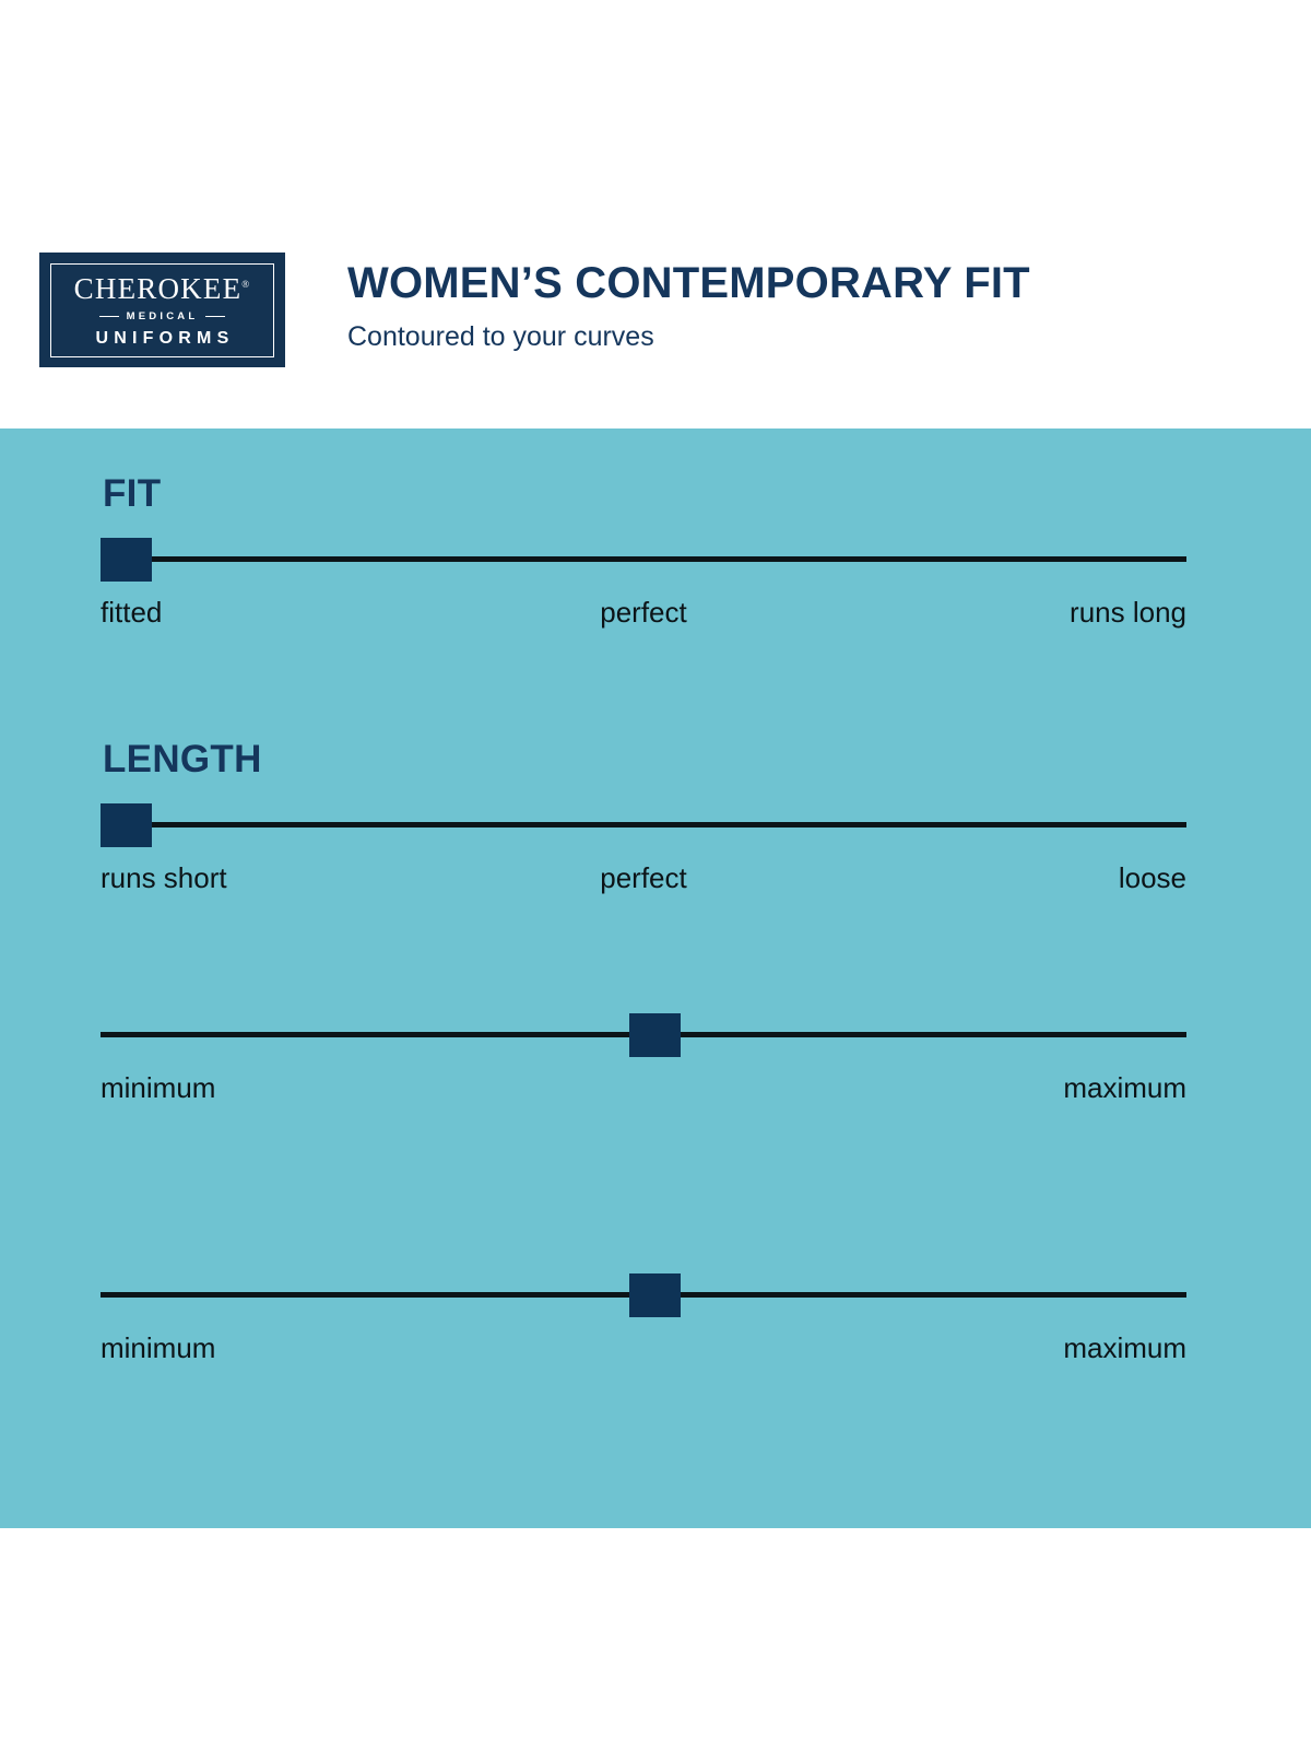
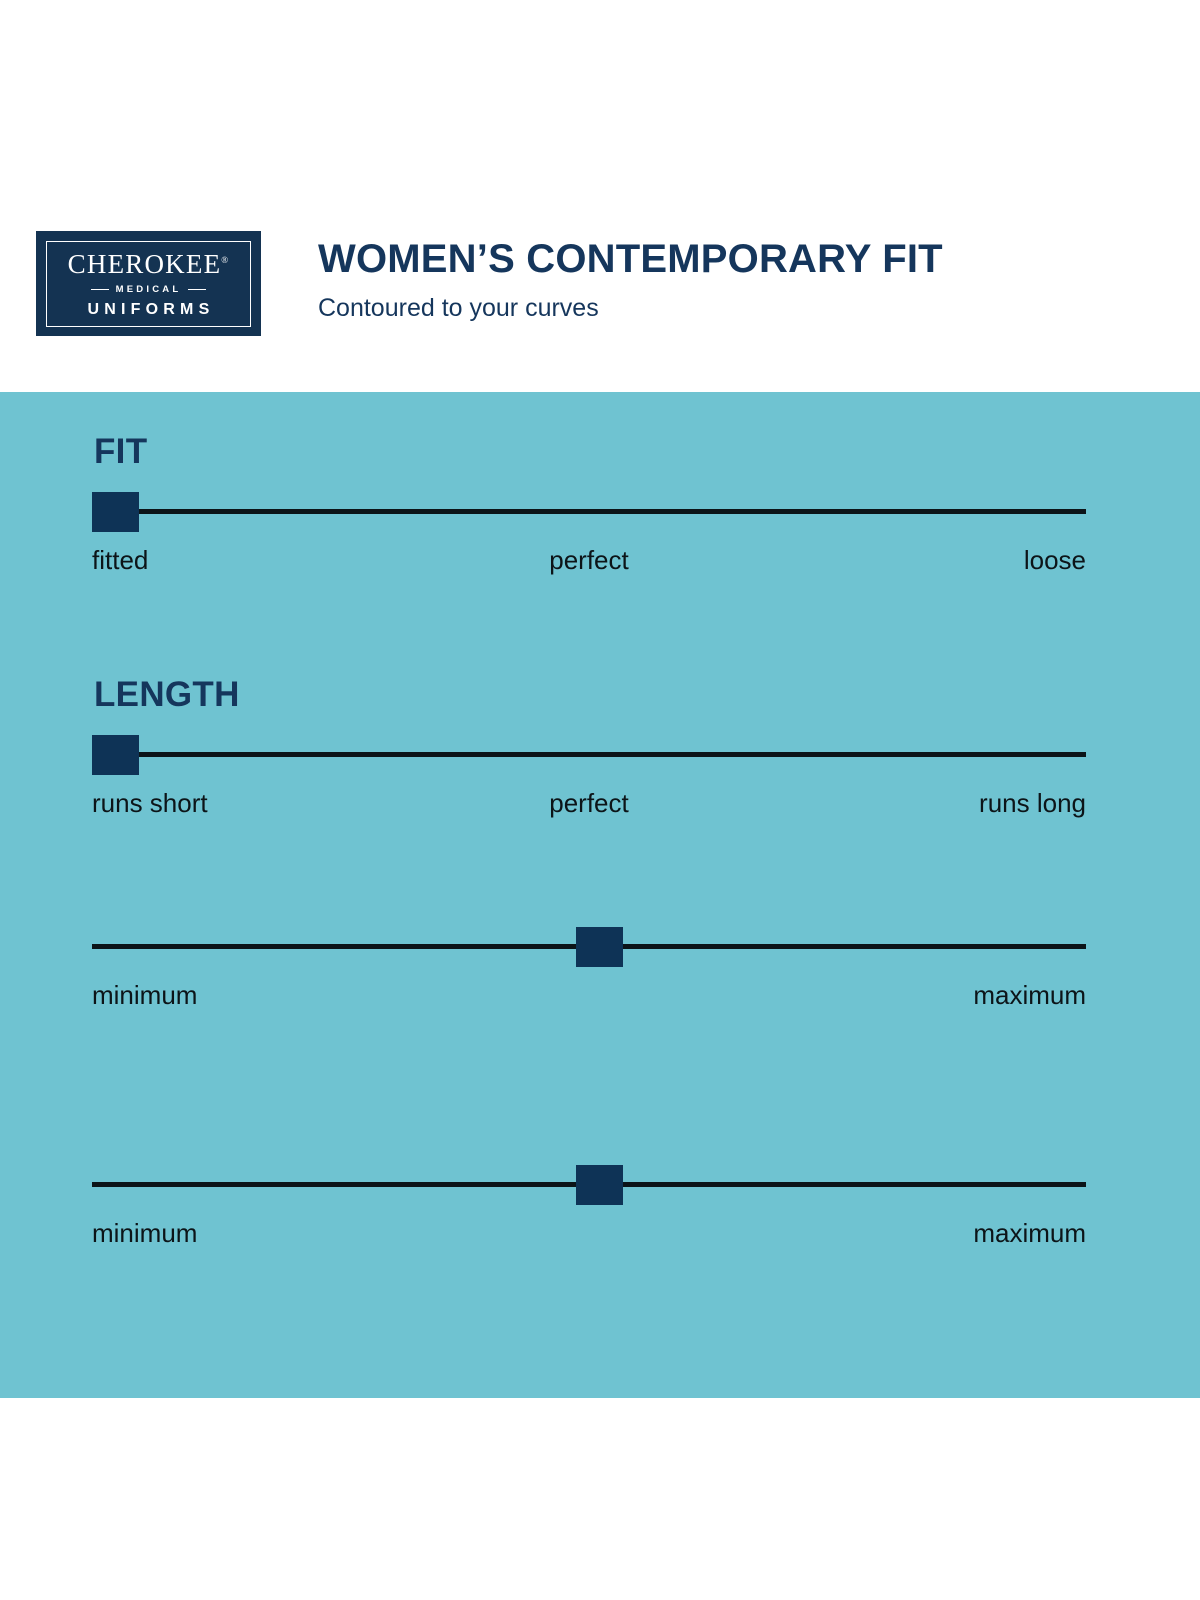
  CHEROKEE®
  MEDICAL
  UNIFORMS
  WOMEN’S CONTEMPORARY FIT
  Contoured to your curves
  FIT
  fitted
  perfect
- runs long
+ loose
  LENGTH
  runs short
  perfect
- loose
+ runs long
  minimum
  maximum
  minimum
  maximum
